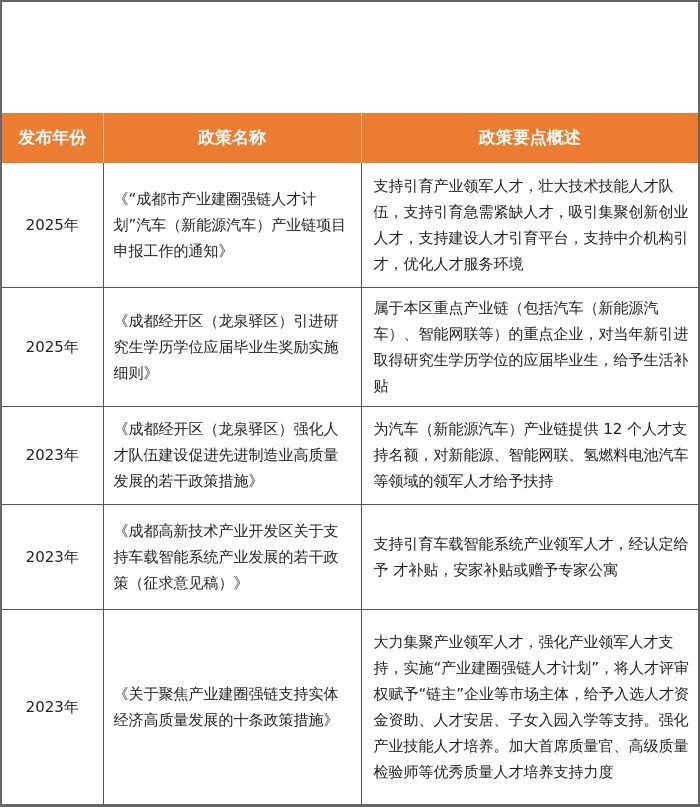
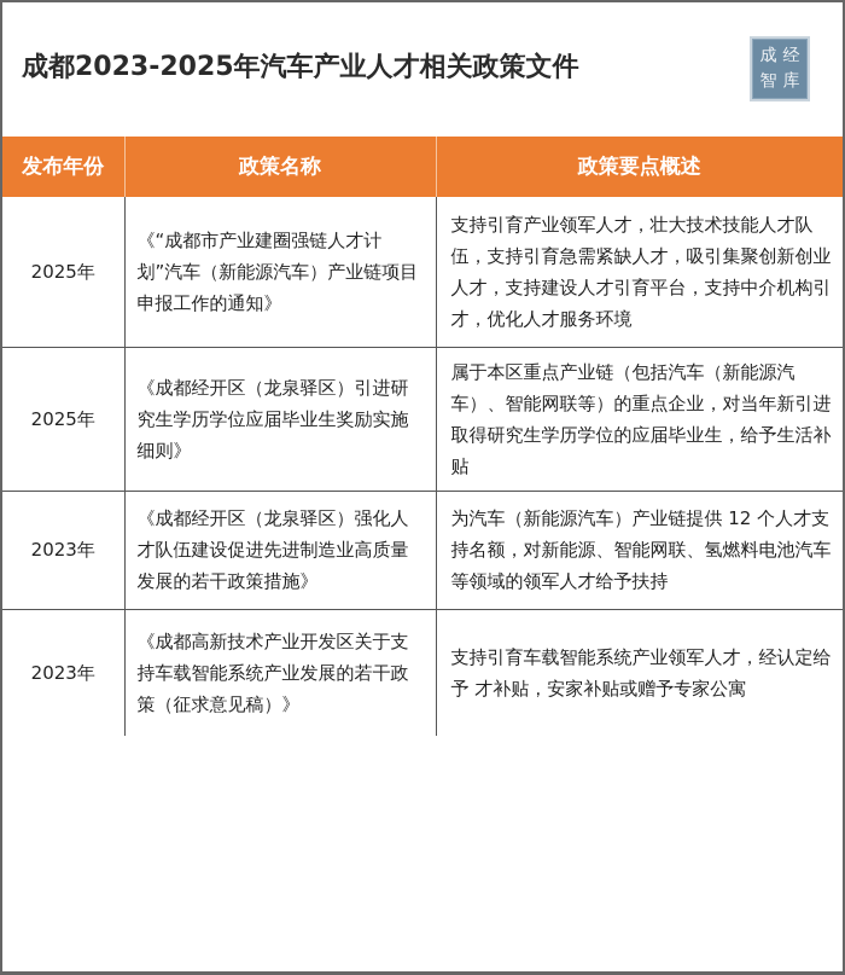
+ 成都2023-2025年汽车产业人才相关政策文件
+ 成
+ 经
+ 智
+ 库
  发布年份	政策名称	政策要点概述
  2025年	《“成都市产业建圈强链人才计划”汽车（新能源汽车）产业链项目申报工作的通知》	支持引育产业领军人才，壮大技术技能人才队伍，支持引育急需紧缺人才，吸引集聚创新创业人才，支持建设人才引育平台，支持中介机构引才，优化人才服务环境
  2025年	《成都经开区（龙泉驿区）引进研究生学历学位应届毕业生奖励实施细则》	属于本区重点产业链（包括汽车（新能源汽车）、智能网联等）的重点企业，对当年新引进取得研究生学历学位的应届毕业生，给予生活补贴
  2023年	《成都经开区（龙泉驿区）强化人才队伍建设促进先进制造业高质量发展的若干政策措施》	为汽车（新能源汽车）产业链提供 12 个人才支持名额，对新能源、智能网联、氢燃料电池汽车等领域的领军人才给予扶持
  2023年	《成都高新技术产业开发区关于支持车载智能系统产业发展的若干政策（征求意见稿）》	支持引育车载智能系统产业领军人才，经认定给予 才补贴，安家补贴或赠予专家公寓
- 2023年	《关于聚焦产业建圈强链支持实体经济高质量发展的十条政策措施》	大力集聚产业领军人才，强化产业领军人才支持，实施“产业建圈强链人才计划”，将人才评审权赋予“链主”企业等市场主体，给予入选人才资金资助、人才安居、子女入园入学等支持。强化产业技能人才培养。加大首席质量官、高级质量检验师等优秀质量人才培养支持力度
